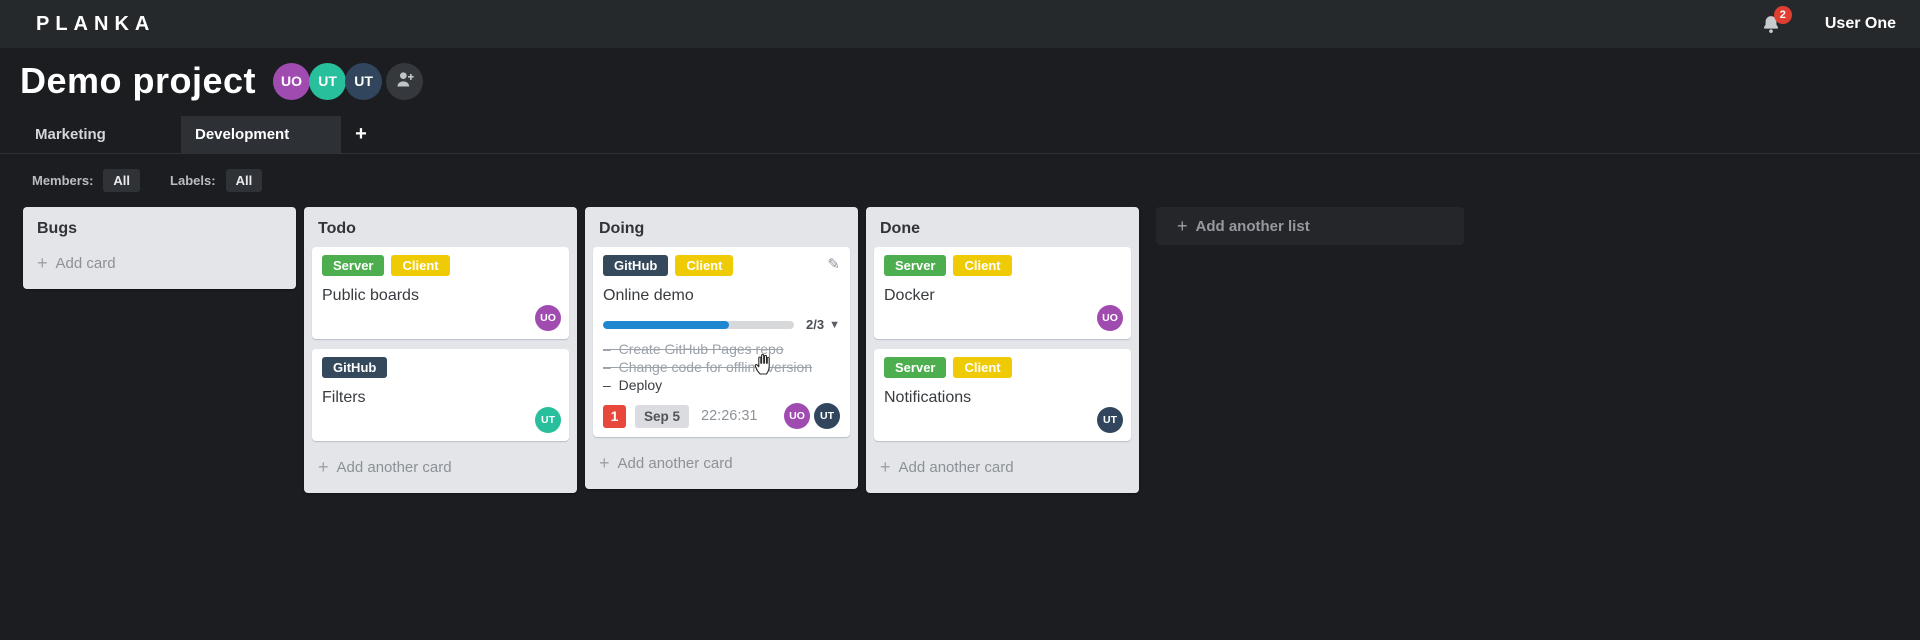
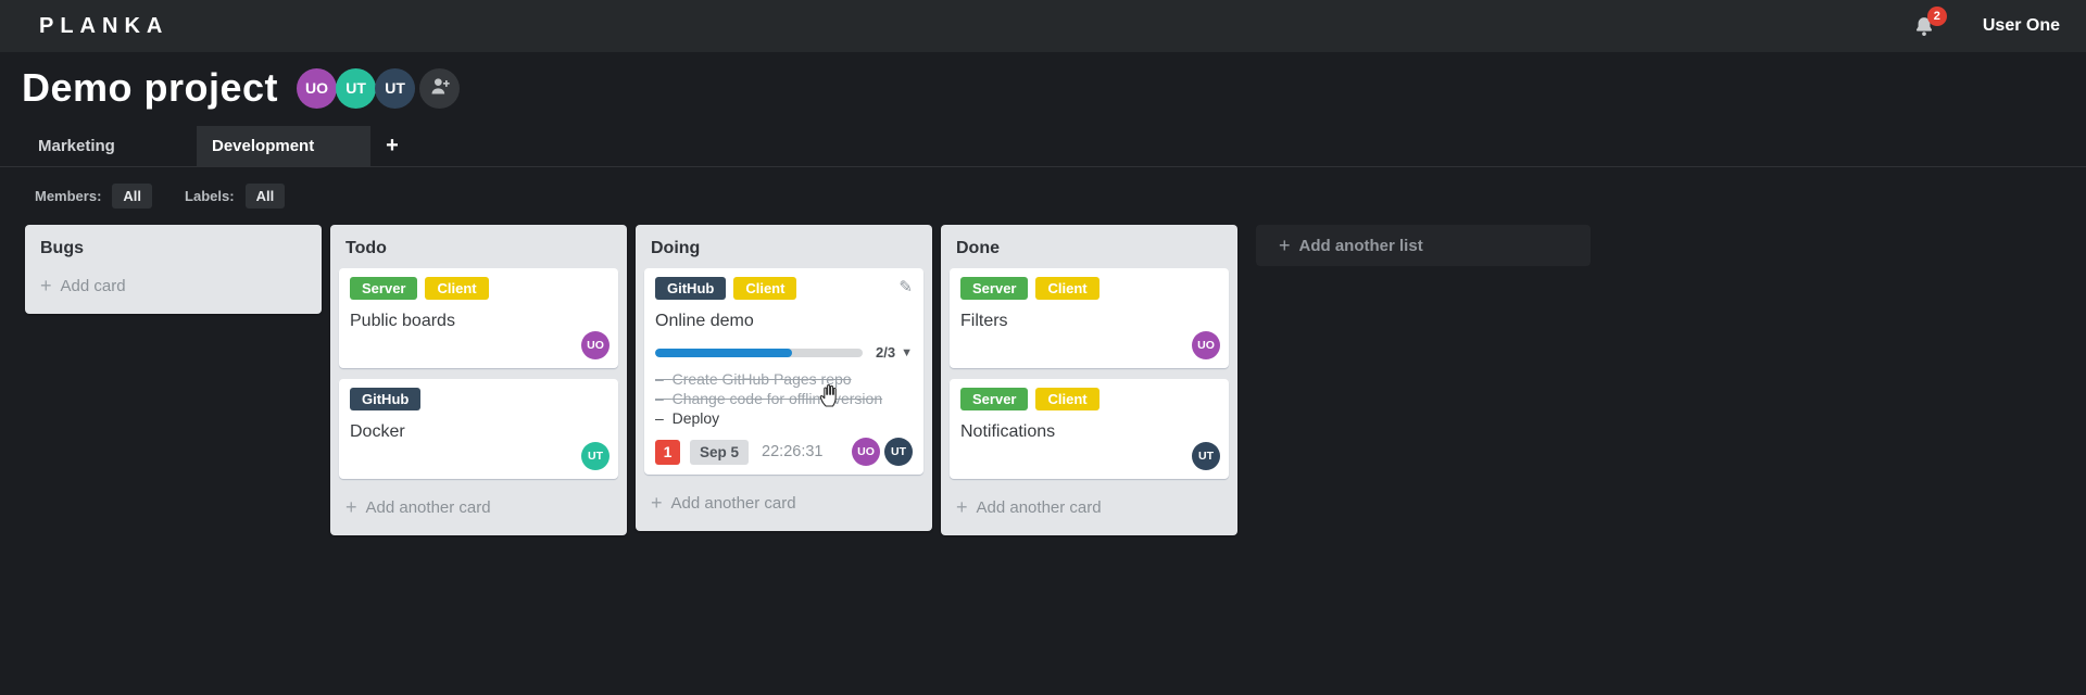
  PLANKA
  2
  User One
  Demo project
  UO
  UT
  UT
  Marketing
  Development
  +
  Members:
  All
  Labels:
  All
  Bugs
  +
  Add card
  Todo
  Server
  Client
  Public boards
  UO
  GitHub
- Filters
+ Docker
  UT
  +
  Add another card
  Doing
  ✎
  GitHub
  Client
  Online demo
  2/3
  ▼
  Create GitHub Pages repo
  Change code for offlin version
  Deploy
  1
  Sep 5
  22:26:31
  UO
  UT
  +
  Add another card
  Done
  Server
  Client
- Docker
+ Filters
  UO
  Server
  Client
  Notifications
  UT
  +
  Add another card
  +
  Add another list
